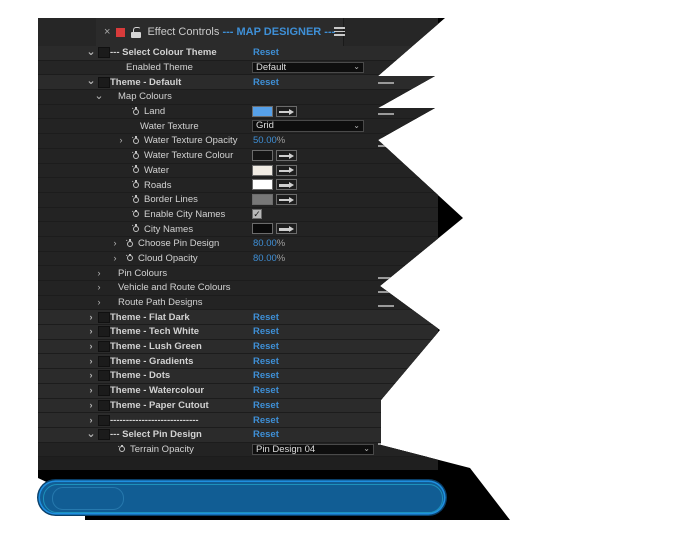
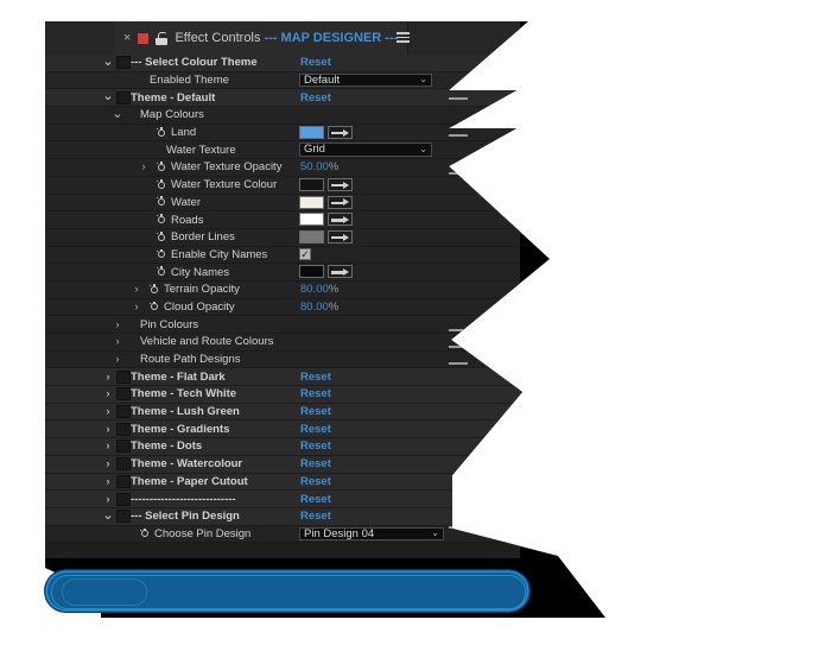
  ×
  Effect Controls --- MAP DESIGNER --
  ⌄
  --- Select Colour Theme
  Reset
  Enabled Theme
  Default
  ⌄
  ⌄
  Theme - Default
  Reset
  ⌄
  Map Colours
  Land
  Water Texture
  Grid
  ⌄
  ›
  Water Texture Opacity
  50.00%
  Water Texture Colour
  Water
  Roads
  Border Lines
  Enable City Names
  ✓
  City Names
  ›
- Choose Pin Design
+ Terrain Opacity
  80.00%
  ›
  Cloud Opacity
  80.00%
  ›
  Pin Colours
  ›
  Vehicle and Route Colours
  ›
  Route Path Designs
  ›
  Theme - Flat Dark
  Reset
  ›
  Theme - Tech White
  Reset
  ›
  Theme - Lush Green
  Reset
  ›
  Theme - Gradients
  Reset
  ›
  Theme - Dots
  Reset
  ›
  Theme - Watercolour
  Reset
  ›
  Theme - Paper Cutout
  Reset
  ›
  ----------------------------
  Reset
  ⌄
  --- Select Pin Design
  Reset
- Terrain Opacity
+ Choose Pin Design
  Pin Design 04
  ⌄
